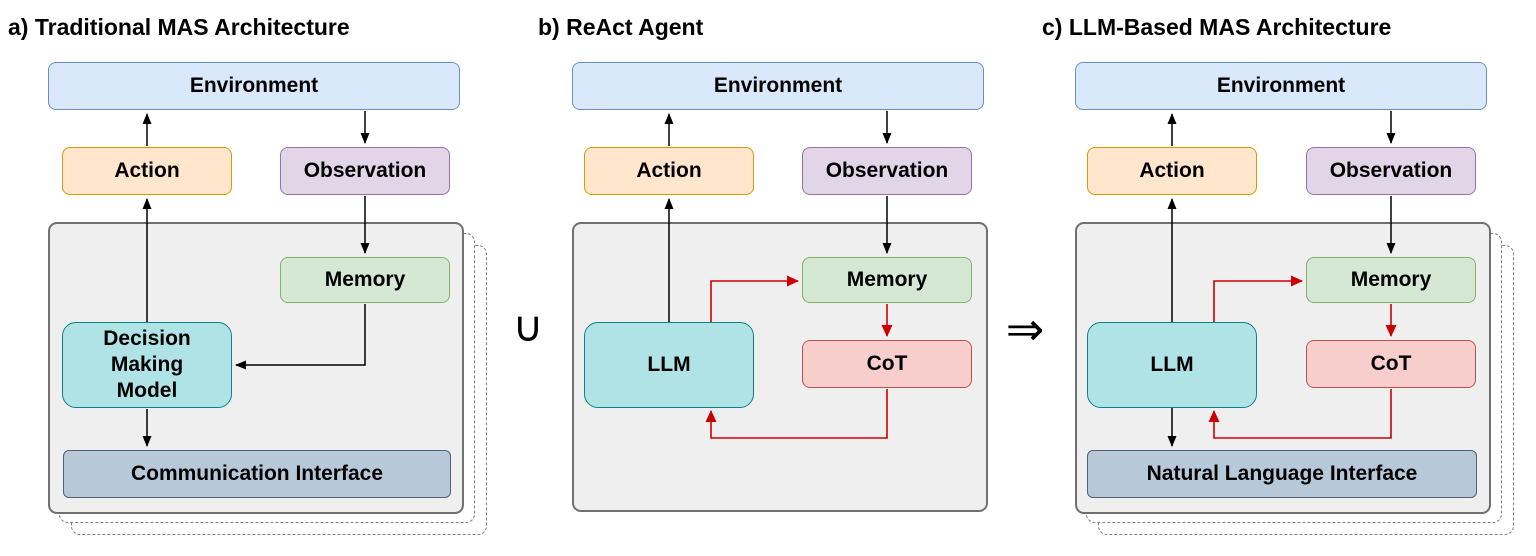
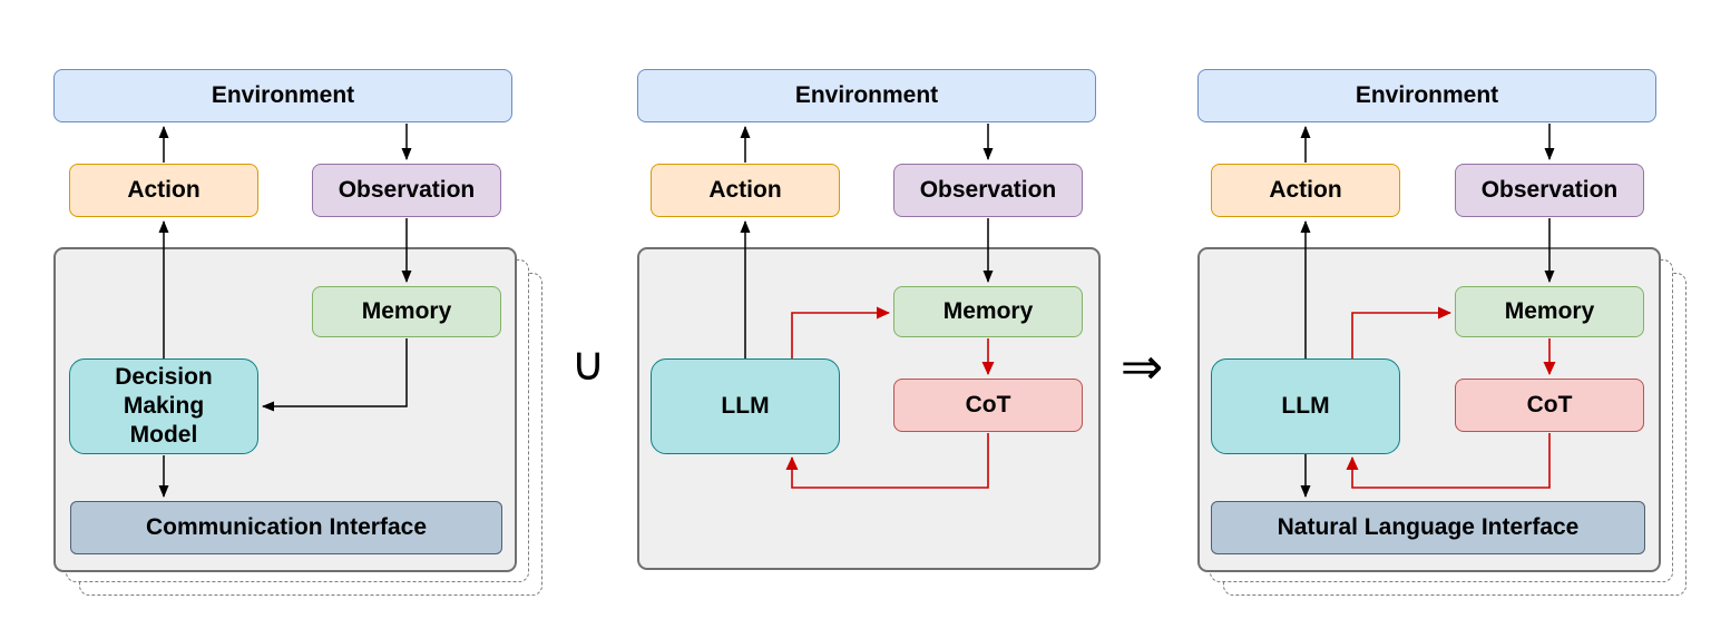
- a) Traditional MAS Architecture
- b) ReAct Agent
- c) LLM-Based MAS Architecture
  ∪
  ⇒
  Environment
  Action
  Observation
  Memory
  Decision Making Model
  Communication Interface
  Environment
  Action
  Observation
  Memory
  LLM
  CoT
  Environment
  Action
  Observation
  Memory
  LLM
  CoT
  Natural Language Interface
